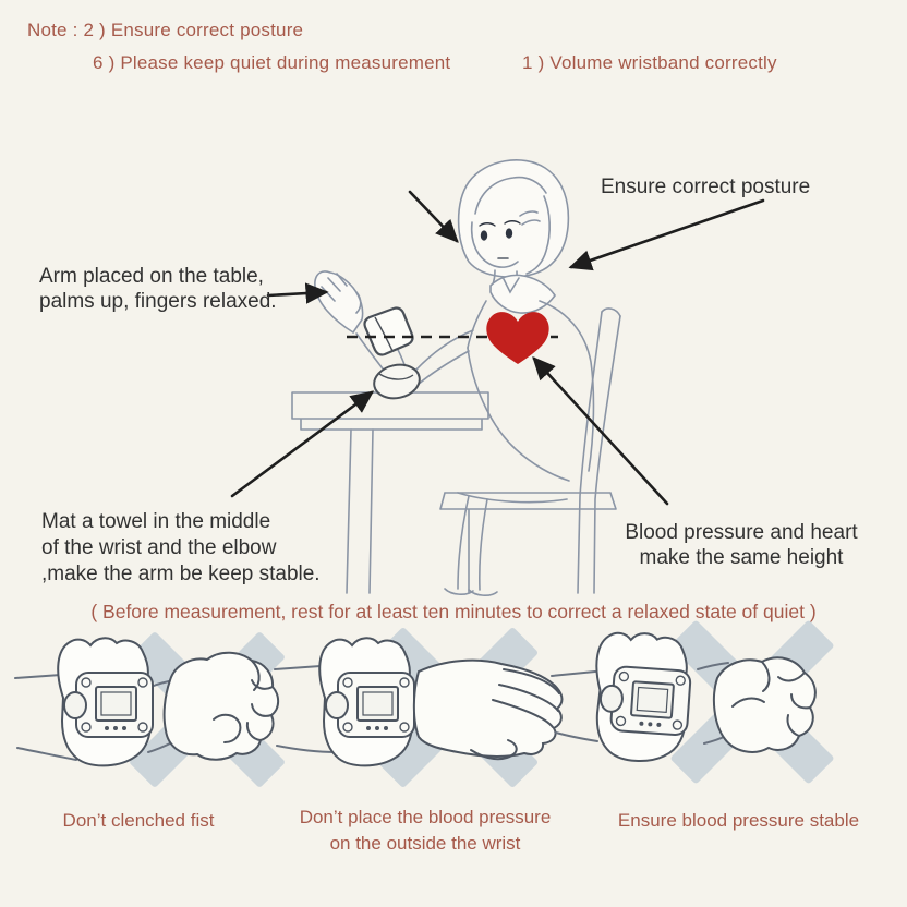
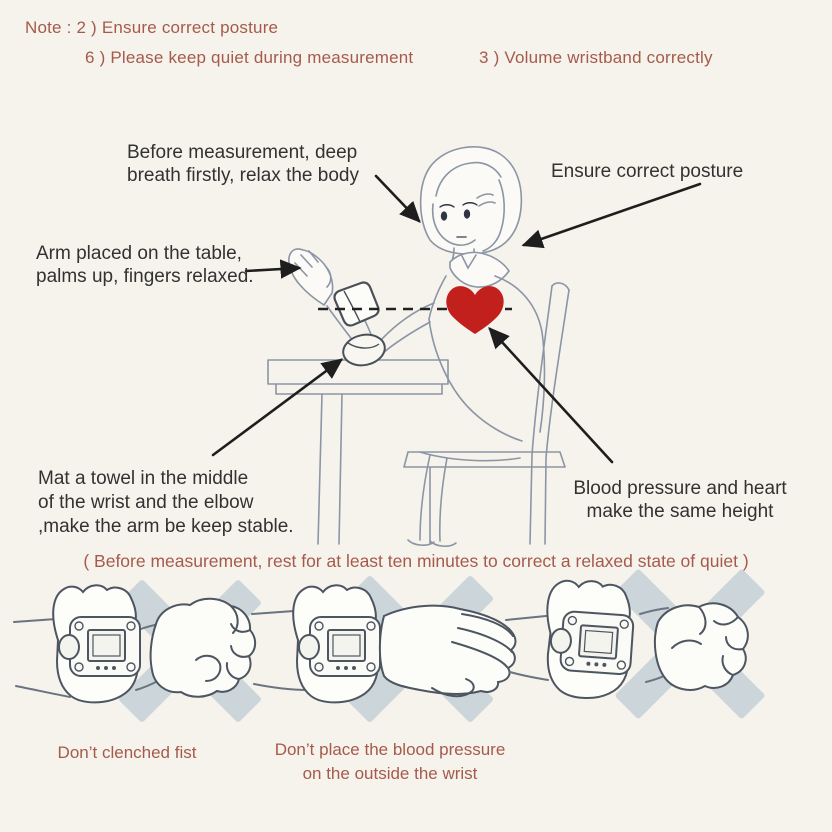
  Note : 2 ) Ensure correct posture
  6 ) Please keep quiet during measurement
- 1 ) Volume wristband correctly
+ 3 ) Volume wristband correctly
+ Before measurement, deep
+ breath firstly, relax the body
  Ensure correct posture
  Arm placed on the table,
  palms up, fingers relaxed.
  Mat a towel in the middle
  of the wrist and the elbow
  ,make the arm be keep stable.
  Blood pressure and heart
  make the same height
  ( Before measurement, rest for at least ten minutes to correct a relaxed state of quiet )
  Don’t clenched fist
  Don’t place the blood pressure
  on the outside the wrist
- Ensure blood pressure stable
